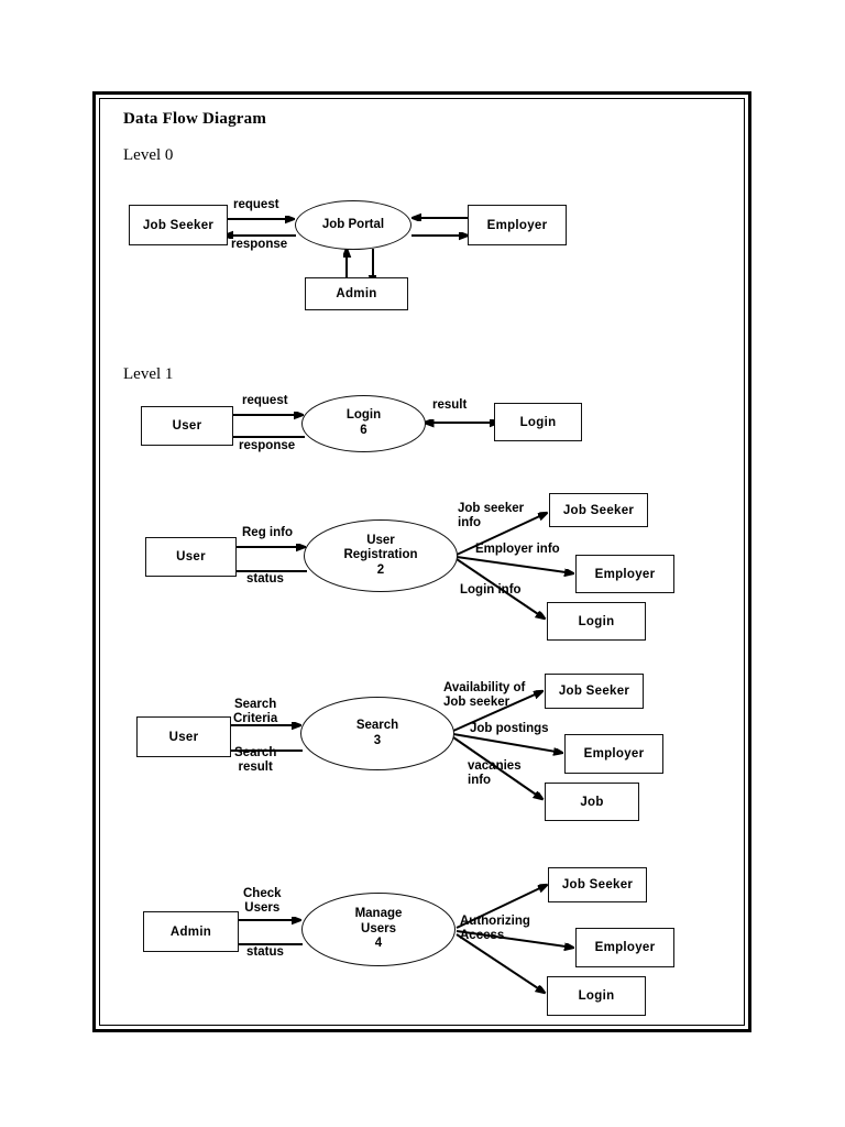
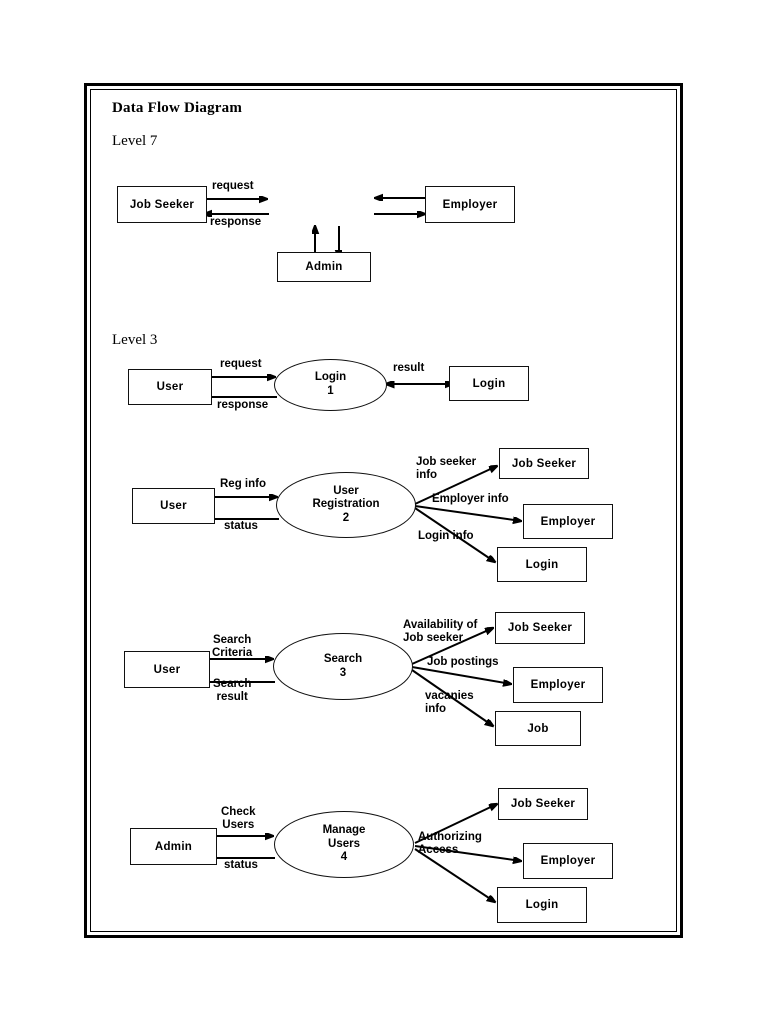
  Data Flow Diagram
- Level 0
+ Level 7
- Level 1
+ Level 3
  Job Seeker
- Job Portal
  Employer
  Admin
  request
  response
  User
  Login
- 6
+ 1
  Login
  request
  response
  result
  User
  User
  Registration
  2
  Job Seeker
  Employer
  Login
  Reg info
  status
  Job seeker
  info
  Employer info
  Login info
  User
  Search
  3
  Job Seeker
  Employer
  Job
  Search
  Criteria
  Search
  result
  Availability of
  Job seeker
  Job postings
  vacanies
  info
  Admin
  Manage
  Users
  4
  Job Seeker
  Employer
  Login
  Check
  Users
  status
  Authorizing
  Access
